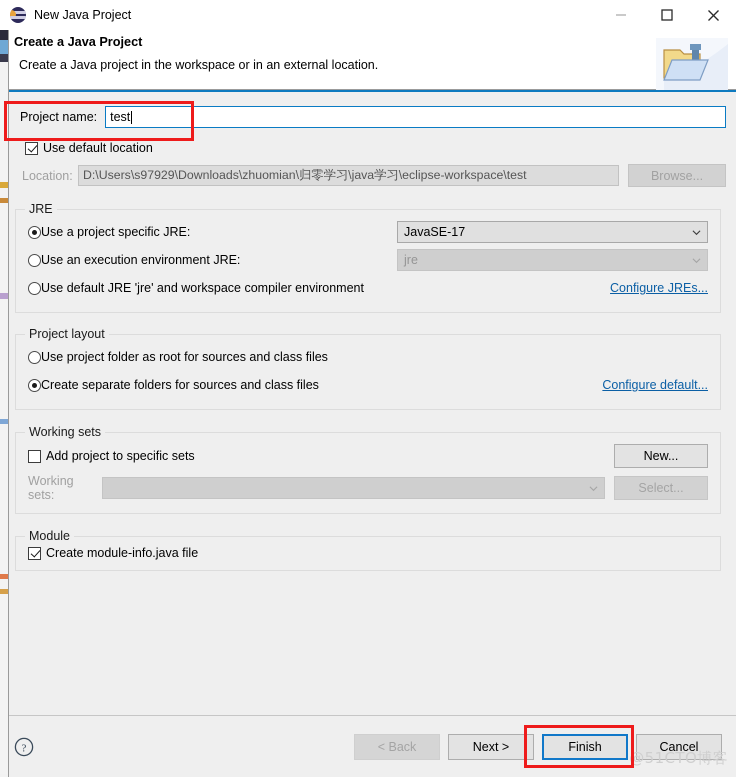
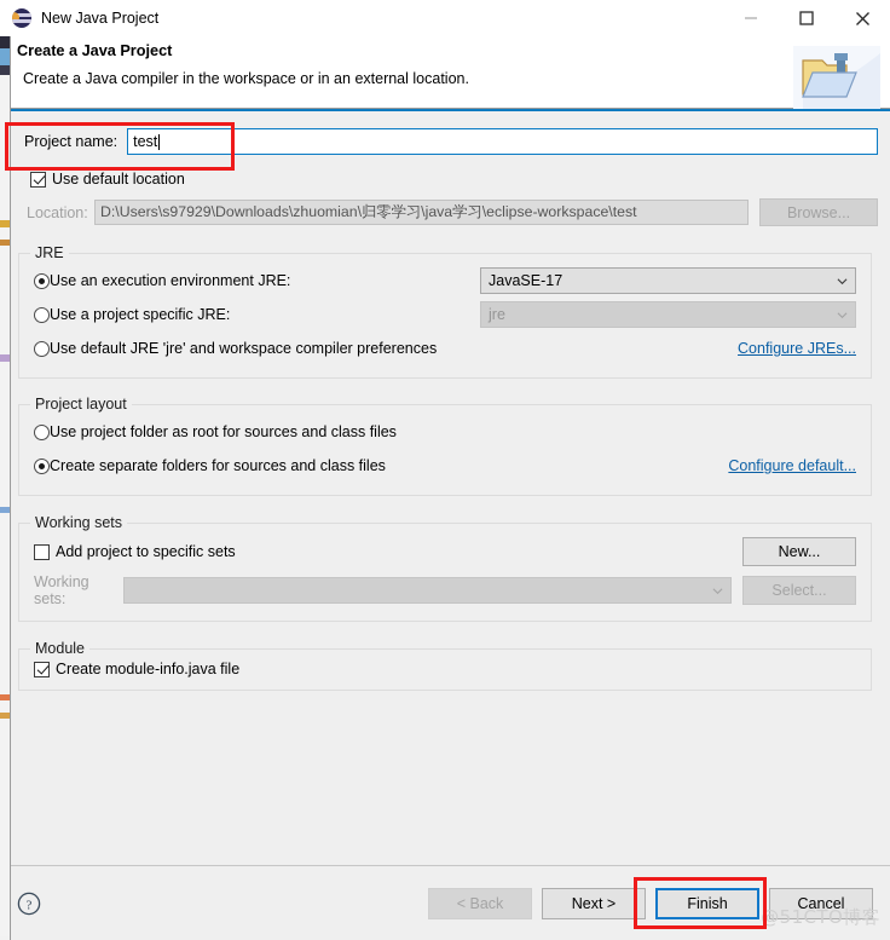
  New Java Project
  Create a Java Project
- Create a Java project in the workspace or in an external location.
+ Create a Java compiler in the workspace or in an external location.
  Project name:
  test
  Use default location
  Location:
  D:\Users\s97929\Downloads\zhuomian\归零学习\java学习\eclipse-workspace\test
  Browse...
  JRE
- Use a project specific JRE:
+ Use an execution environment JRE:
  JavaSE-17
- Use an execution environment JRE:
+ Use a project specific JRE:
  jre
- Use default JRE 'jre' and workspace compiler environment
+ Use default JRE 'jre' and workspace compiler preferences
  Configure JREs...
  Project layout
  Use project folder as root for sources and class files
  Create separate folders for sources and class files
  Configure default...
  Working sets
  Add project to specific sets
  New...
  Working sets:
  Select...
  Module
  Create module-info.java file
  ?
  < Back
  Next >
  Finish
  Cancel
  @51CTO博客
